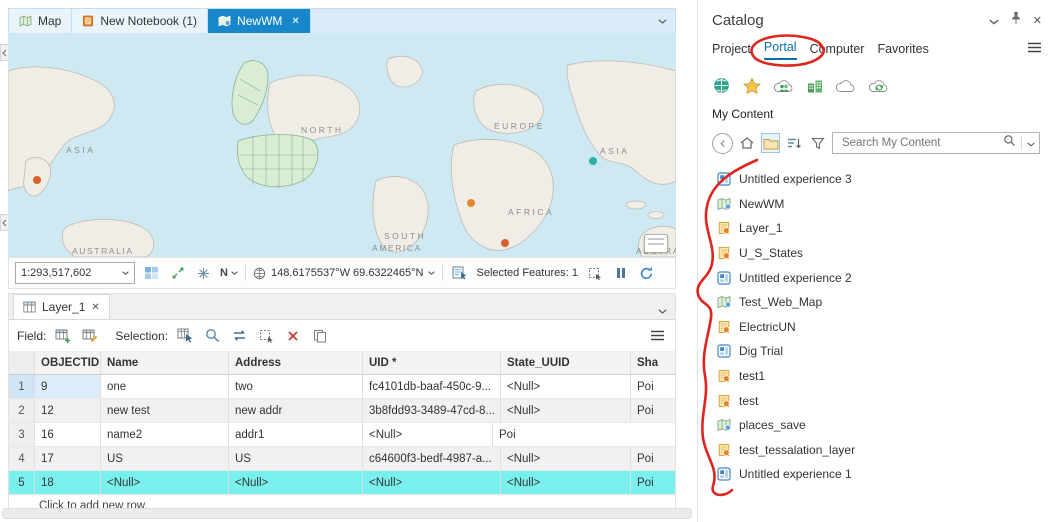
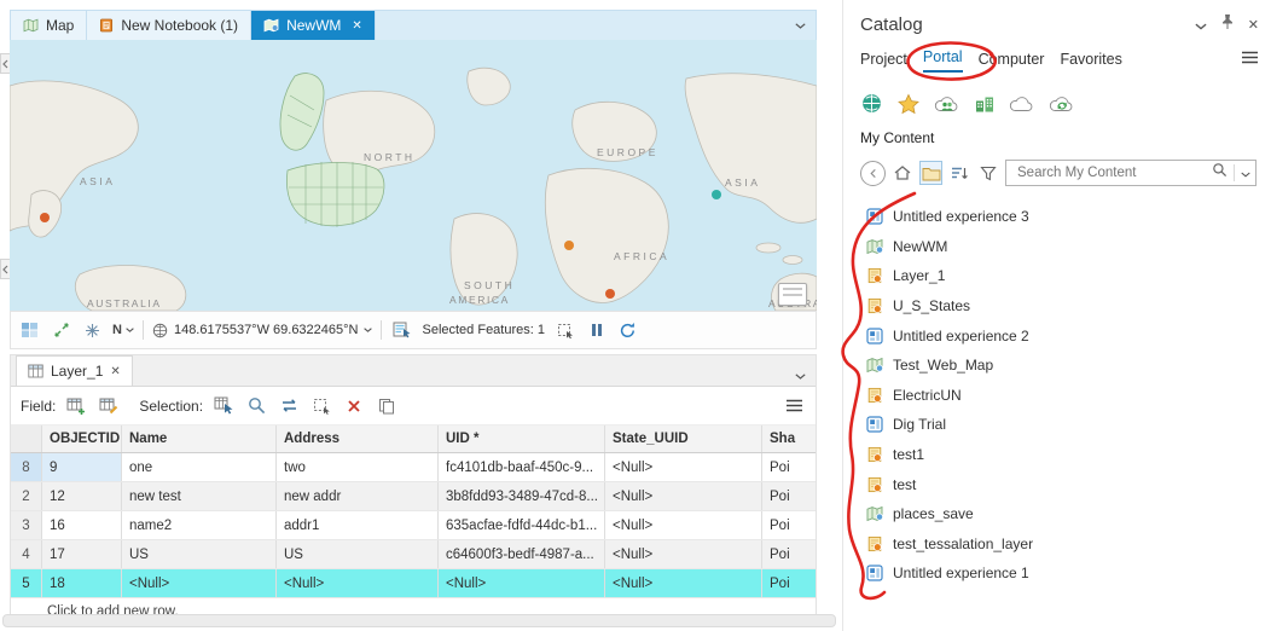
  Map
  New Notebook (1)
  NewWM
  ✕
  ASIA
  NORTH
  EUROPE
  ASIA
  AFRICA
  SOUTH
  AMERICA
  AUSTRALIA
- 1:293,517,602
  N
  148.6175537°W 69.6322465°N
  Selected Features: 1
  Layer_1
  ✕
  Field:
  Selection:
  OBJECTID
  Name
  Address
  UID *
  State_UUID
  Sha
- 1
+ 8
  9
  one
  two
  fc4101db-baaf-450c-9...
  <Null>
  Poi
  2
  12
  new test
  new addr
  3b8fdd93-3489-47cd-8...
  <Null>
  Poi
  3
  16
  name2
  addr1
+ 635acfae-fdfd-44dc-b1...
  <Null>
  Poi
  4
  17
  US
  US
  c64600f3-bedf-4987-a...
  <Null>
  Poi
  5
  18
  <Null>
  <Null>
  <Null>
  <Null>
  Poi
  Click to add new row.
  Catalog
  ✕
  Project
  Portal
  Cmputer
  Favorites
  My Content
  Search My Content
  Untitled experience 3
  NewWM
  Layer_1
  U_S_States
  Untitled experience 2
  Test_Web_Map
  ElectricUN
  Dig Trial
  test1
  test
  places_save
  test_tessalation_layer
  Untitled experience 1
